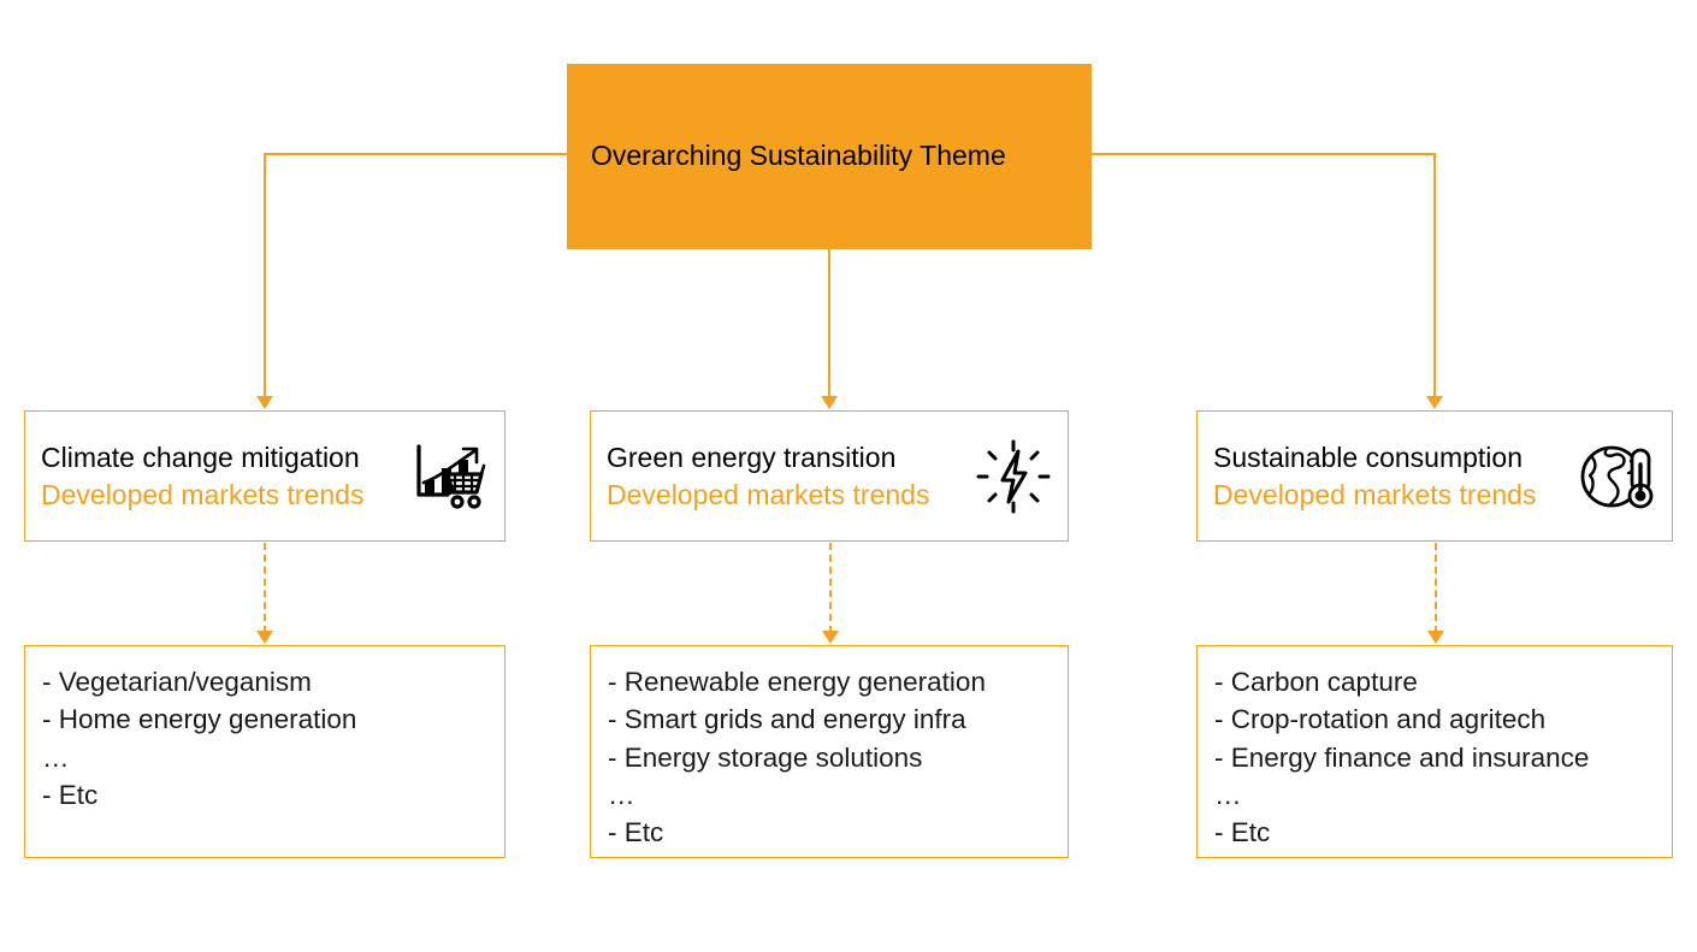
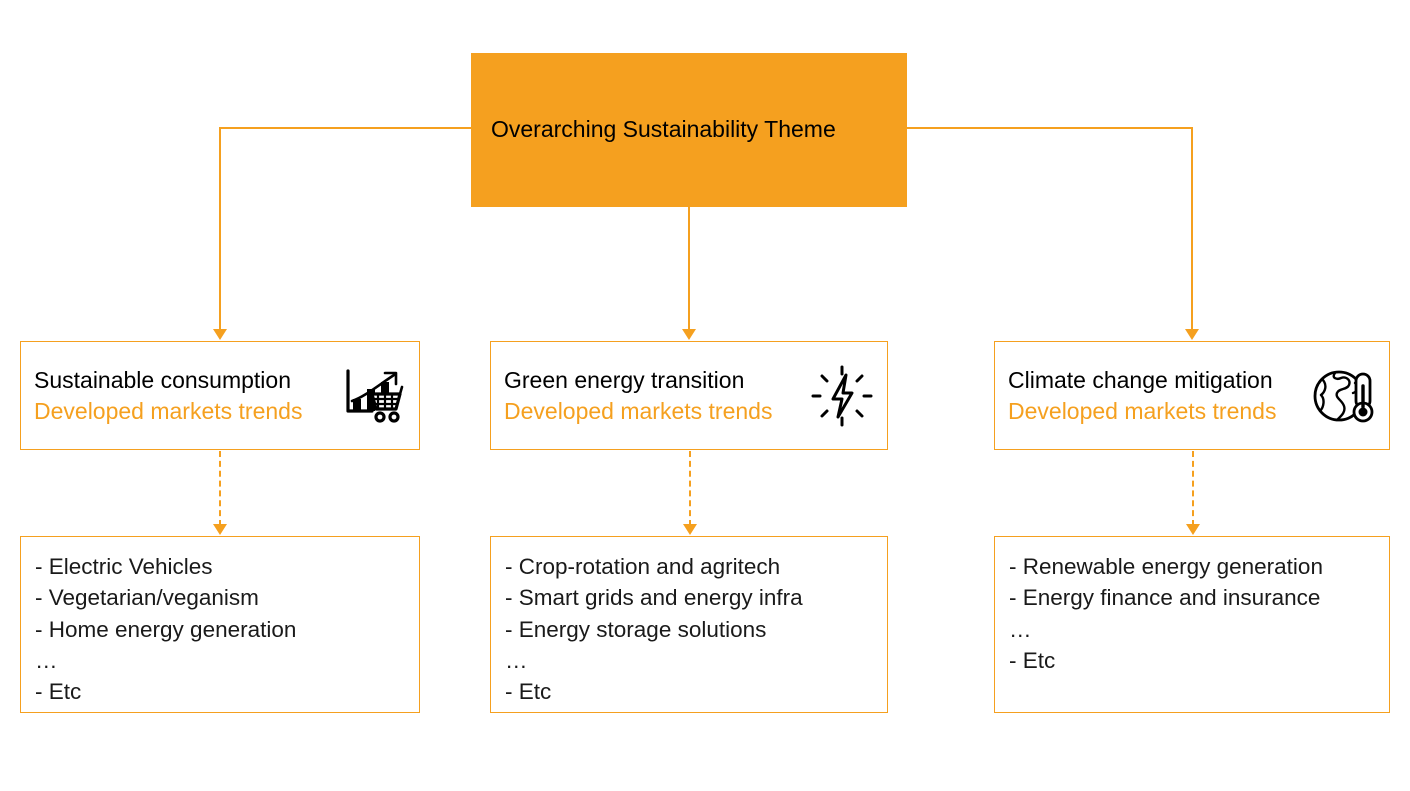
  Overarching Sustainability Theme
- Climate change mitigation
+ Sustainable consumption
  Developed markets trends
  Green energy transition
  Developed markets trends
- Sustainable consumption
+ Climate change mitigation
  Developed markets trends
+ - Electric Vehicles
  - Vegetarian/veganism
  - Home energy generation
  …
  - Etc
- - Renewable energy generation
+ - Crop-rotation and agritech
  - Smart grids and energy infra
  - Energy storage solutions
  …
  - Etc
- - Carbon capture
- - Crop-rotation and agritech
+ - Renewable energy generation
  - Energy finance and insurance
  …
  - Etc
